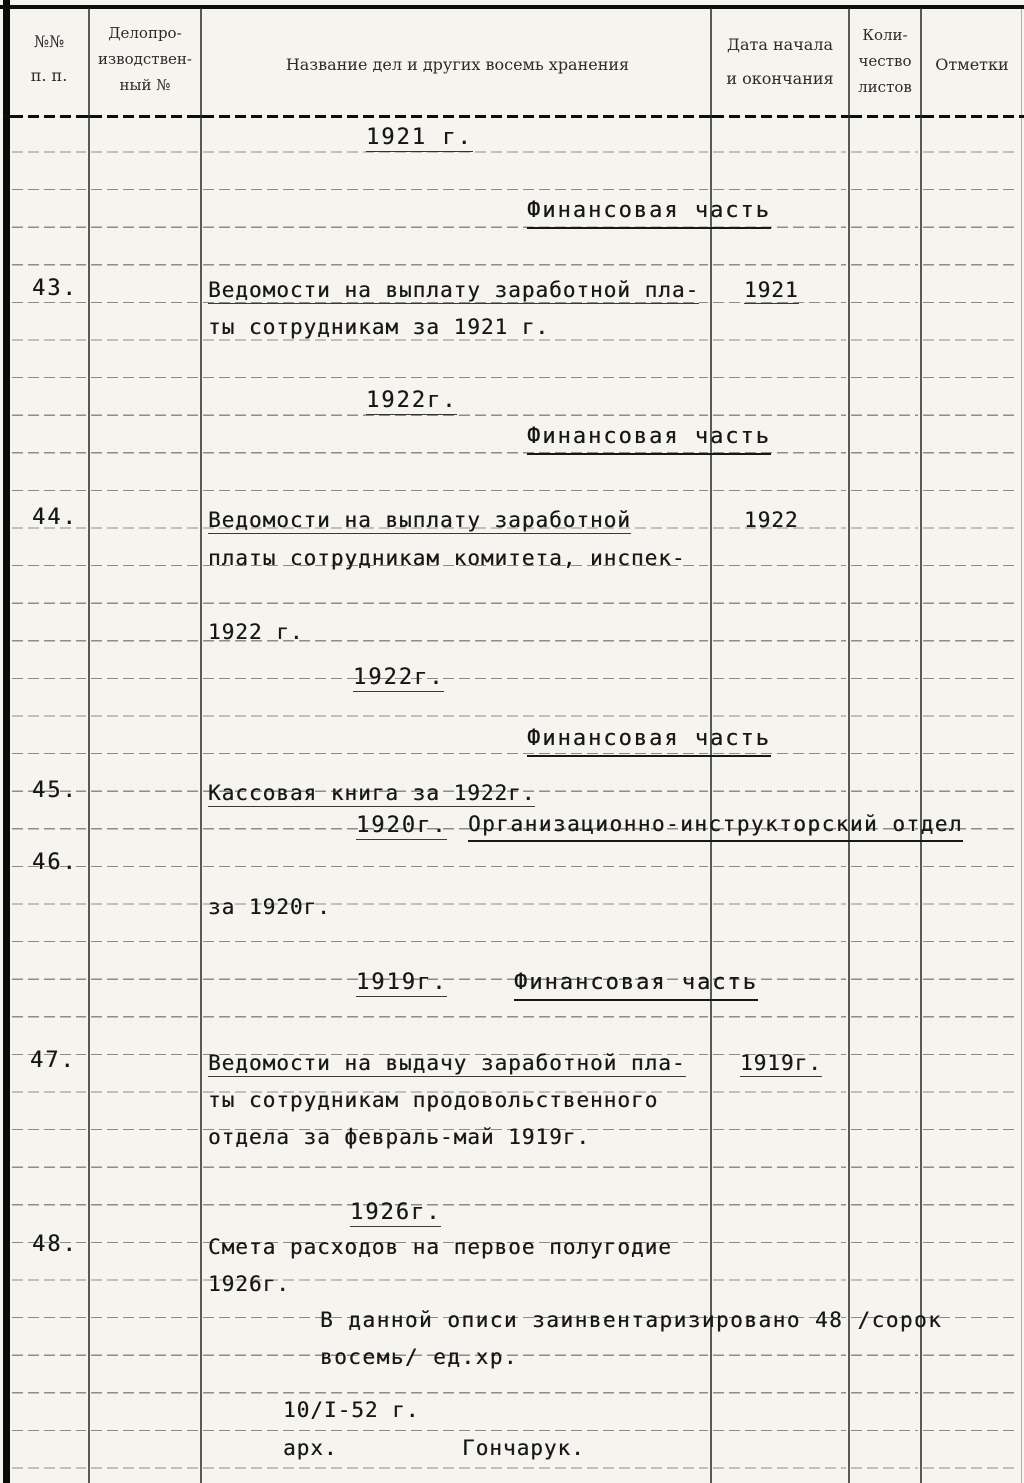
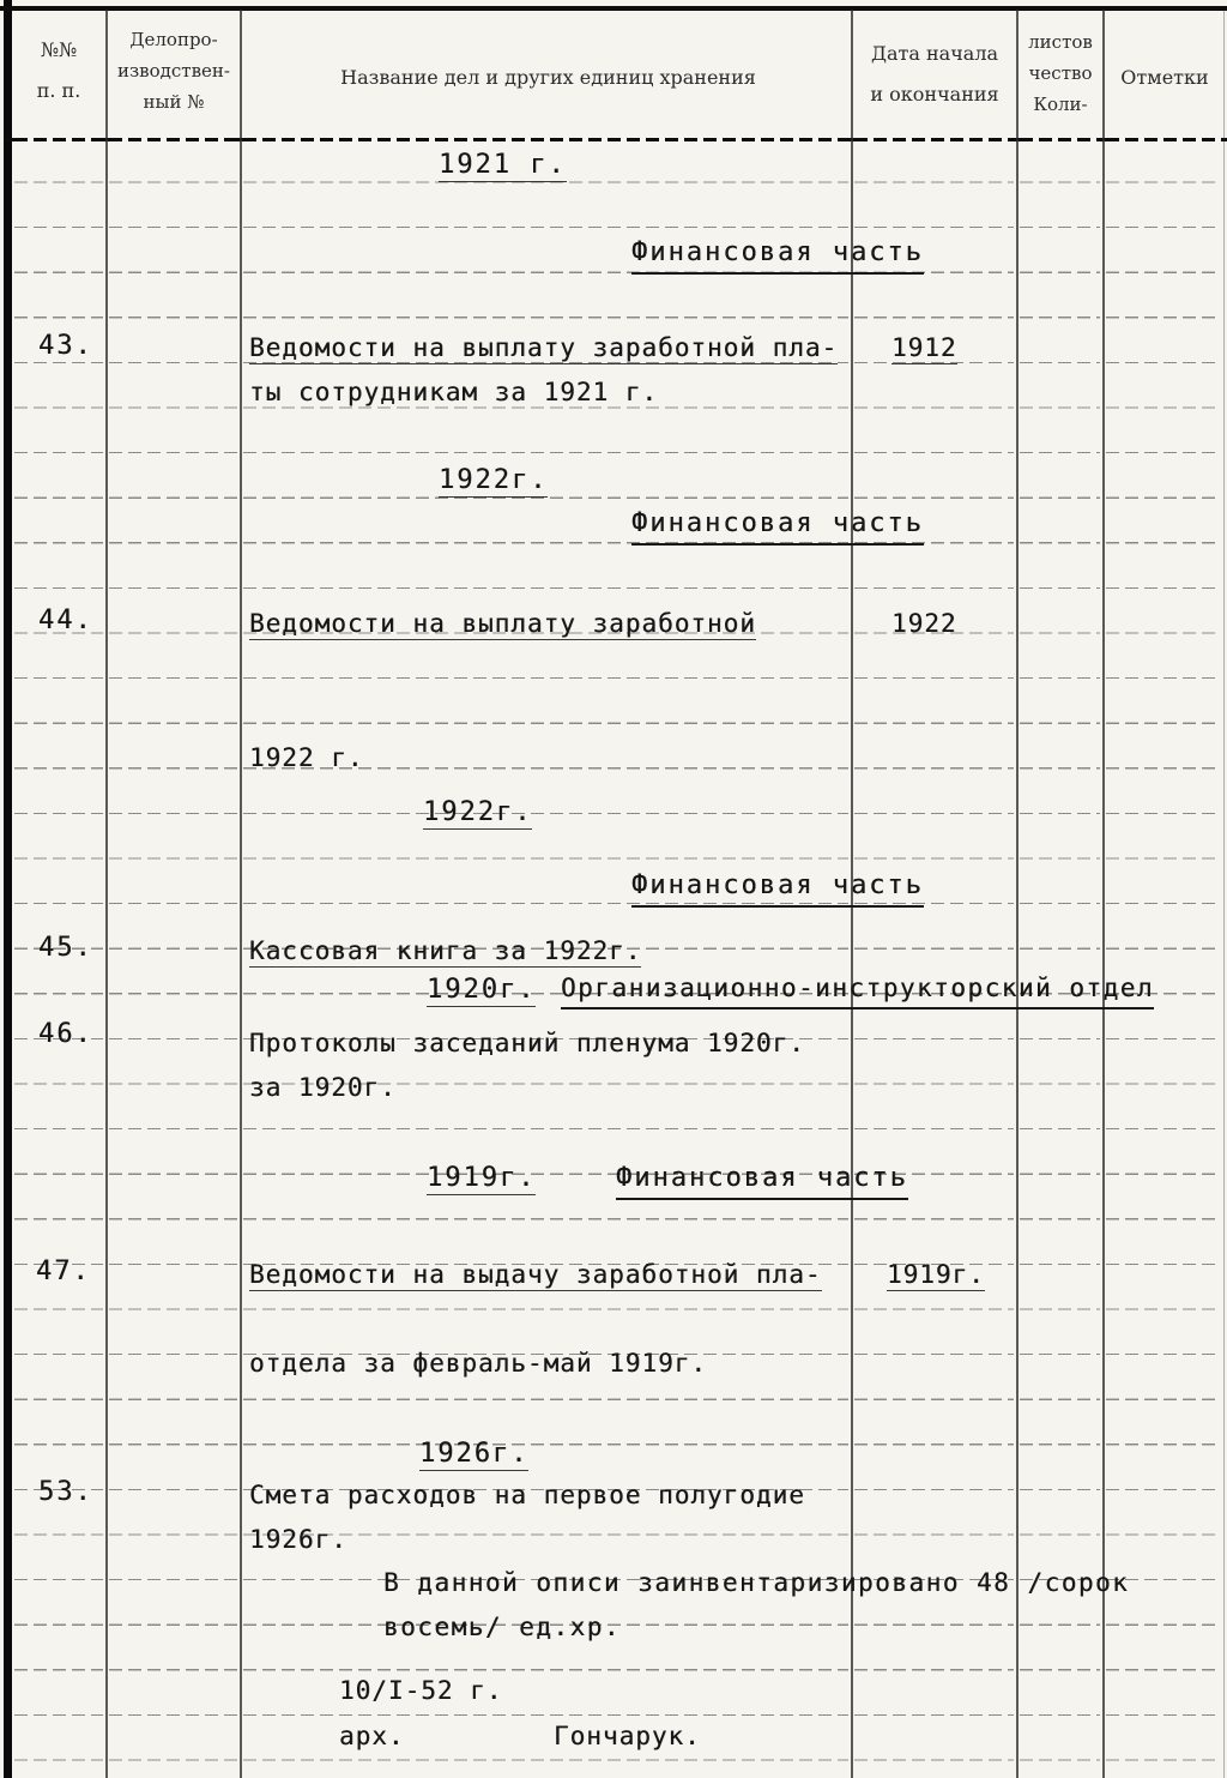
  №№
  п. п.
  Делопро-
  изводствен-
  ный №
- Название дел и других восемь хранения
+ Название дел и других единиц хранения
  Дата начала
  и окончания
- Коли-
+ листов
  чество
- листов
+ Коли-
  Отметки
  1921 г.
  Финансовая часть
  43.
  Ведомости на выплату заработной пла-
- 1921
+ 1912
  ты сотрудникам за 1921 г.
  1922г.
  Финансовая часть
  44.
  Ведомости на выплату заработной
  1922
- платы сотрудникам комитета, инспек-
  1922 г.
  1922г.
  Финансовая часть
  45.
  Кассовая книга за 1922г.
  1920г.
  Организационно-инструкторский отдел
  46.
+ Протоколы заседаний пленума 1920г.
  за 1920г.
  1919г.
  Финансовая часть
  47.
  Ведомости на выдачу заработной пла-
  1919г.
- ты сотрудникам продовольственного
  отдела за февраль-май 1919г.
  1926г.
- 48.
+ 53.
  Смета расходов на первое полугодие
  1926г.
  В данной описи заинвентаризировано 48 /сорок
  восемь/ ед.хр.
  10/I-52 г.
  арх.
  Гончарук.
